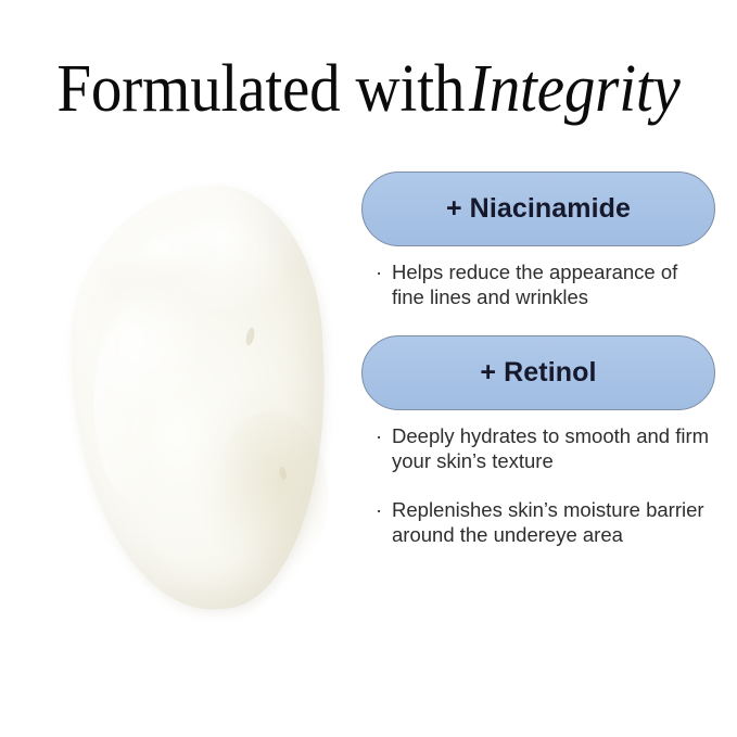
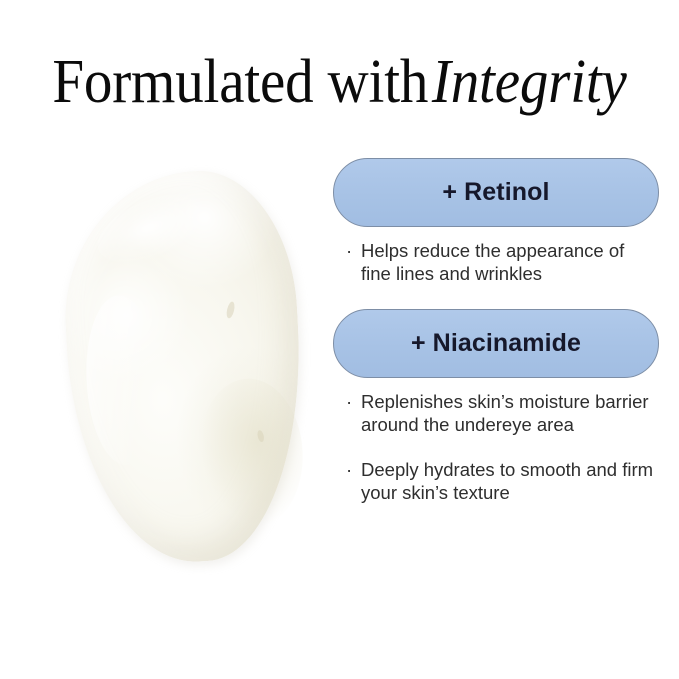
  Formulated withIntegrity
- + Niacinamide
+ + Retinol
  ·
  Helps reduce the appearance of fine lines and wrinkles
- + Retinol
+ + Niacinamide
  ·
- Deeply hydrates to smooth and firm your skin’s texture
+ Replenishes skin’s moisture barrier around the undereye area
  ·
- Replenishes skin’s moisture barrier around the undereye area
+ Deeply hydrates to smooth and firm your skin’s texture
